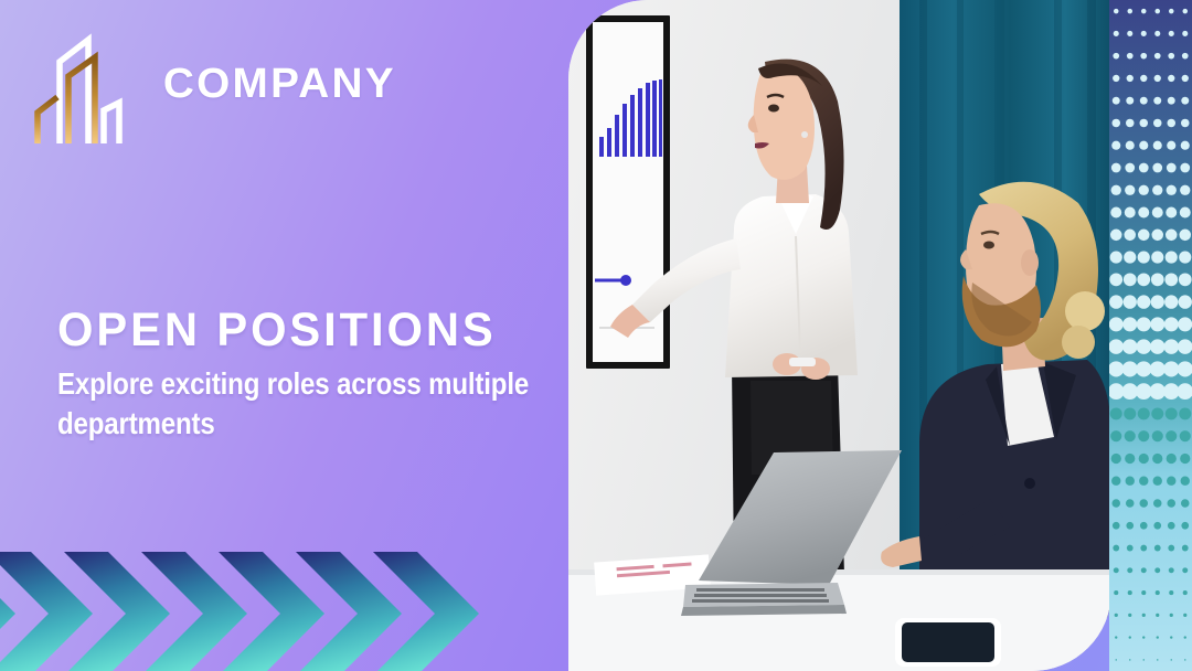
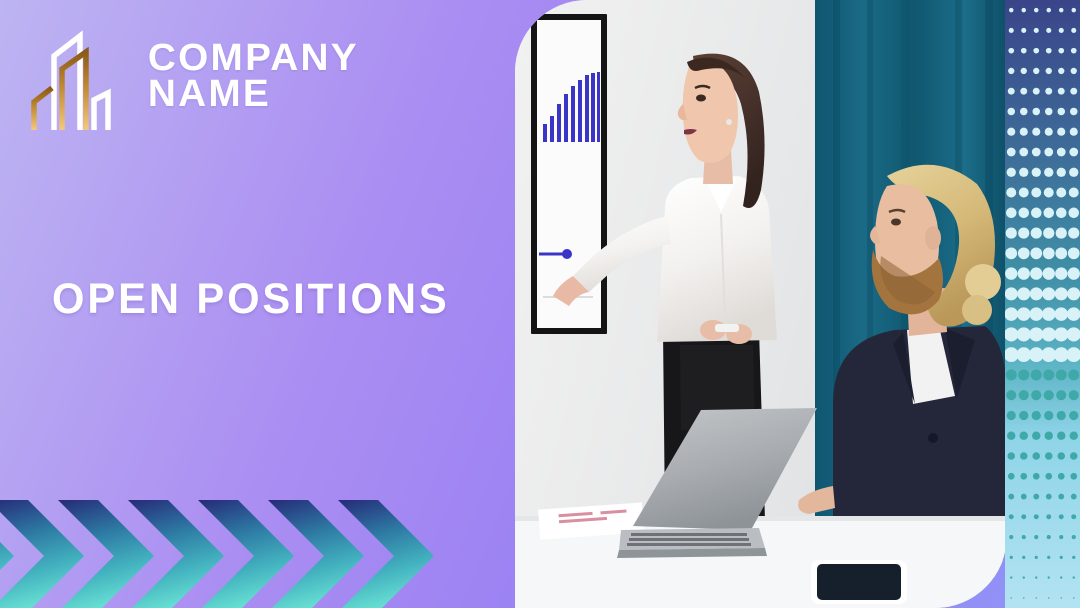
  COMPANY
+ NAME
  OPEN POSITIONS
- Explore exciting roles across multiple departments
